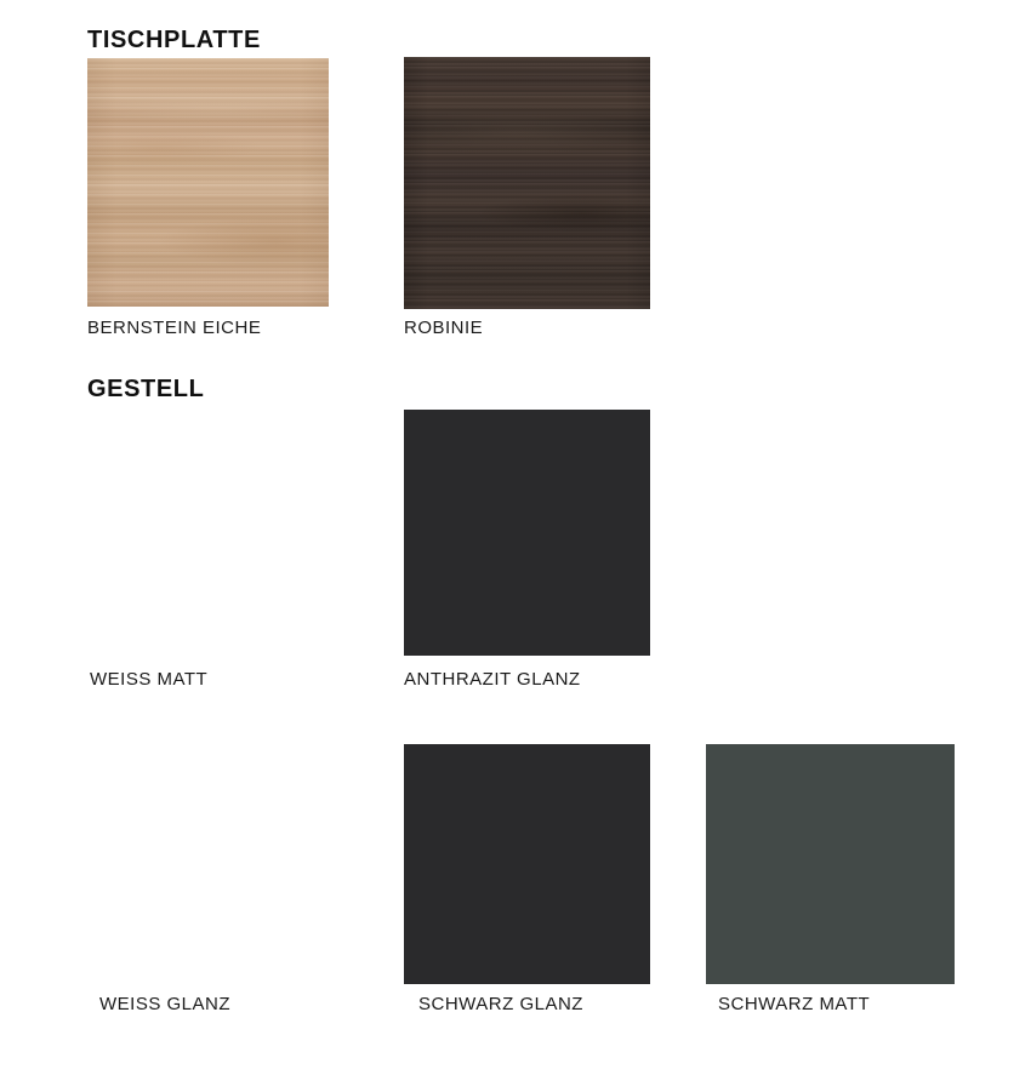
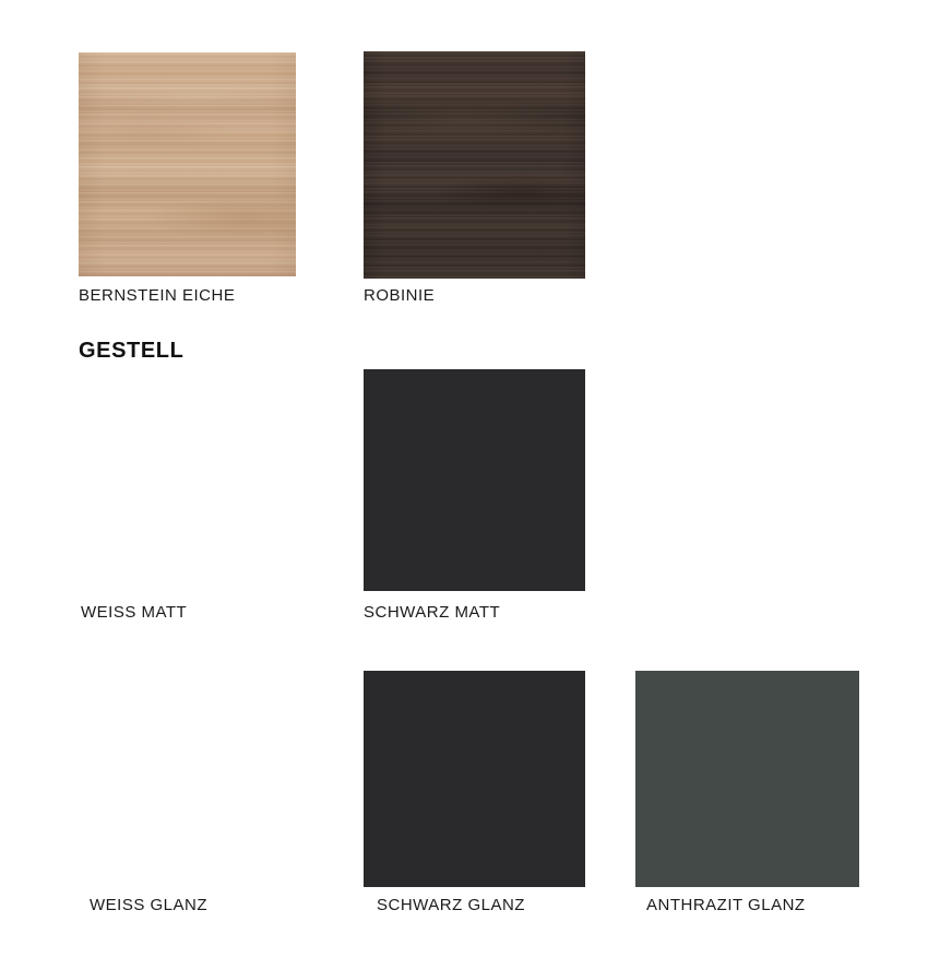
- TISCHPLATTE
  BERNSTEIN EICHE
  ROBINIE
  GESTELL
  WEISS MATT
- ANTHRAZIT GLANZ
+ SCHWARZ MATT
  WEISS GLANZ
  SCHWARZ GLANZ
- SCHWARZ MATT
+ ANTHRAZIT GLANZ
